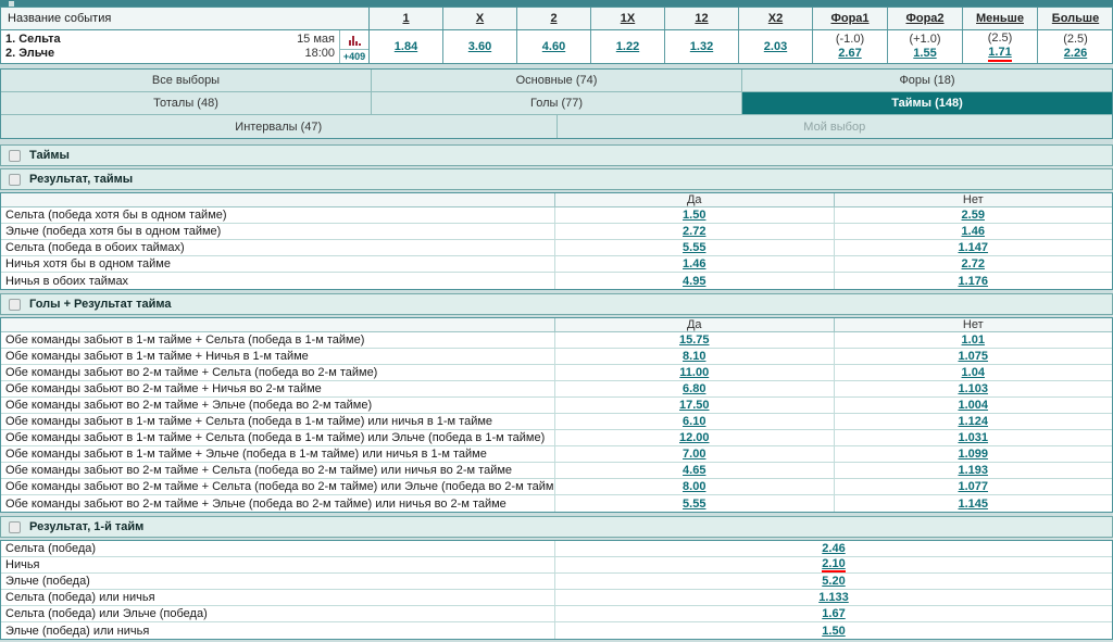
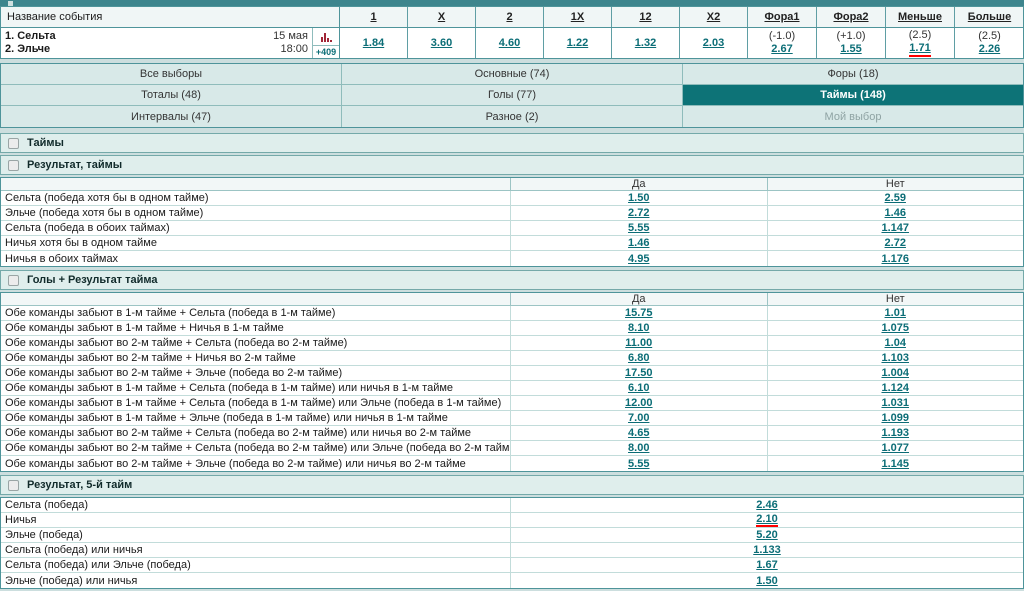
  Название события
  1
  X
  2
  1X
  12
  X2
  Фора1
  Фора2
  Меньше
  Больше
  1. Сельта
  2. Эльче
  15 мая
  18:00
  +409
  1.84
  3.60
  4.60
  1.22
  1.32
  2.03
  (-1.0)
  2.67
  (+1.0)
  1.55
  (2.5)
  1.71
  (2.5)
  2.26
  Все выборы
  Основные (74)
  Форы (18)
  Тоталы (48)
  Голы (77)
  Таймы (148)
  Интервалы (47)
+ Разное (2)
  Мой выбор
  Таймы
  Результат, таймы
  Да
  Нет
  Сельта (победа хотя бы в одном тайме)
  1.50
  2.59
  Эльче (победа хотя бы в одном тайме)
  2.72
  1.46
  Сельта (победа в обоих таймах)
  5.55
  1.147
  Ничья хотя бы в одном тайме
  1.46
  2.72
  Ничья в обоих таймах
  4.95
  1.176
  Голы + Результат тайма
  Да
  Нет
  Обе команды забьют в 1-м тайме + Сельта (победа в 1-м тайме)
  15.75
  1.01
  Обе команды забьют в 1-м тайме + Ничья в 1-м тайме
  8.10
  1.075
  Обе команды забьют во 2-м тайме + Сельта (победа во 2-м тайме)
  11.00
  1.04
  Обе команды забьют во 2-м тайме + Ничья во 2-м тайме
  6.80
  1.103
  Обе команды забьют во 2-м тайме + Эльче (победа во 2-м тайме)
  17.50
  1.004
  Обе команды забьют в 1-м тайме + Сельта (победа в 1-м тайме) или ничья в 1-м тайме
  6.10
  1.124
  Обе команды забьют в 1-м тайме + Сельта (победа в 1-м тайме) или Эльче (победа в 1-м тайме)
  12.00
  1.031
  Обе команды забьют в 1-м тайме + Эльче (победа в 1-м тайме) или ничья в 1-м тайме
  7.00
  1.099
  Обе команды забьют во 2-м тайме + Сельта (победа во 2-м тайме) или ничья во 2-м тайме
  4.65
  1.193
  Обе команды забьют во 2-м тайме + Сельта (победа во 2-м тайме) или Эльче (победа во 2-м тайм
  8.00
  1.077
  Обе команды забьют во 2-м тайме + Эльче (победа во 2-м тайме) или ничья во 2-м тайме
  5.55
  1.145
- Результат, 1-й тайм
+ Результат, 5-й тайм
  Сельта (победа)
  2.46
  Ничья
  2.10
  Эльче (победа)
  5.20
  Сельта (победа) или ничья
  1.133
  Сельта (победа) или Эльче (победа)
  1.67
  Эльче (победа) или ничья
  1.50
